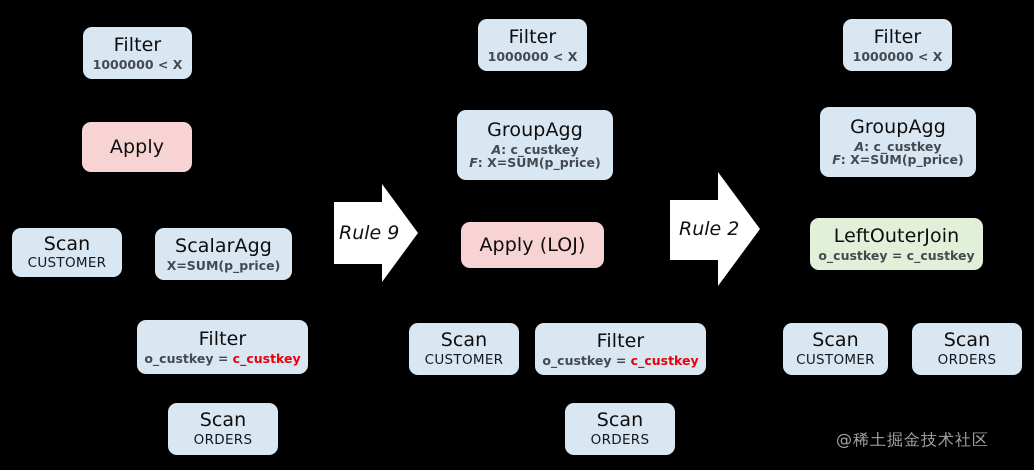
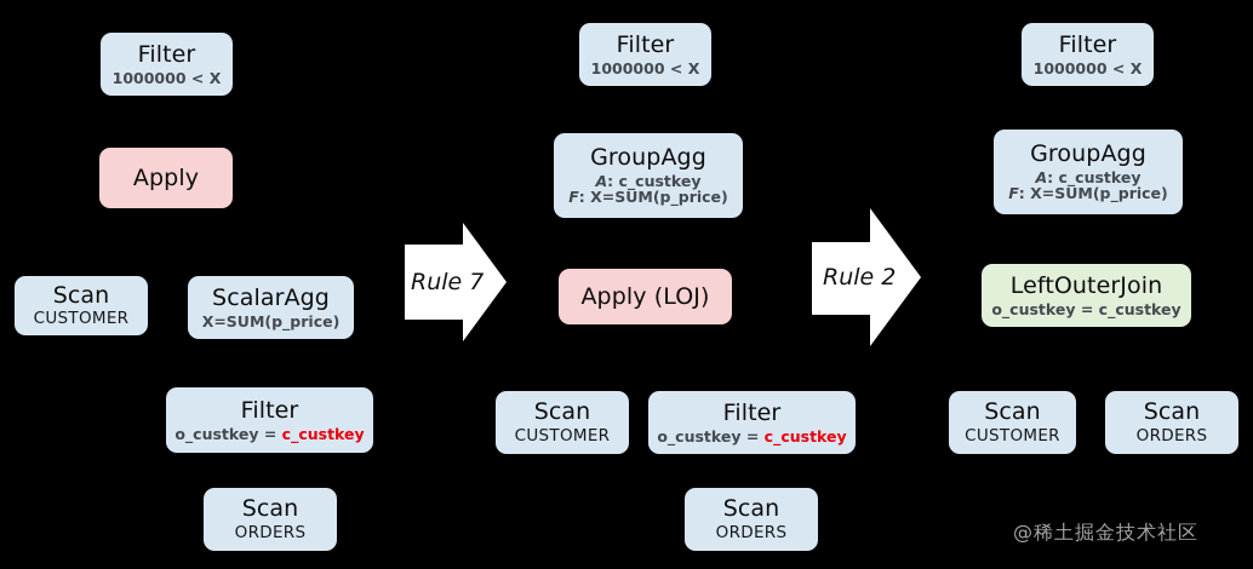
  Filter
  1000000 < X
  Apply
  Scan
  CUSTOMER
  ScalarAgg
  X=SUM(p_price)
  Filter
  o_custkey = c_custkey
  Scan
  ORDERS
- Rule 9
+ Rule 7
  Filter
  1000000 < X
  GroupAgg
  A: c_custkey
  F: X=SUM(p_price)
  Apply (LOJ)
  Scan
  CUSTOMER
  Filter
  o_custkey = c_custkey
  Scan
  ORDERS
  Rule 2
  Filter
  1000000 < X
  GroupAgg
  A: c_custkey
  F: X=SUM(p_price)
  LeftOuterJoin
  o_custkey = c_custkey
  Scan
  CUSTOMER
  Scan
  ORDERS
  @稀土掘金技术社区
